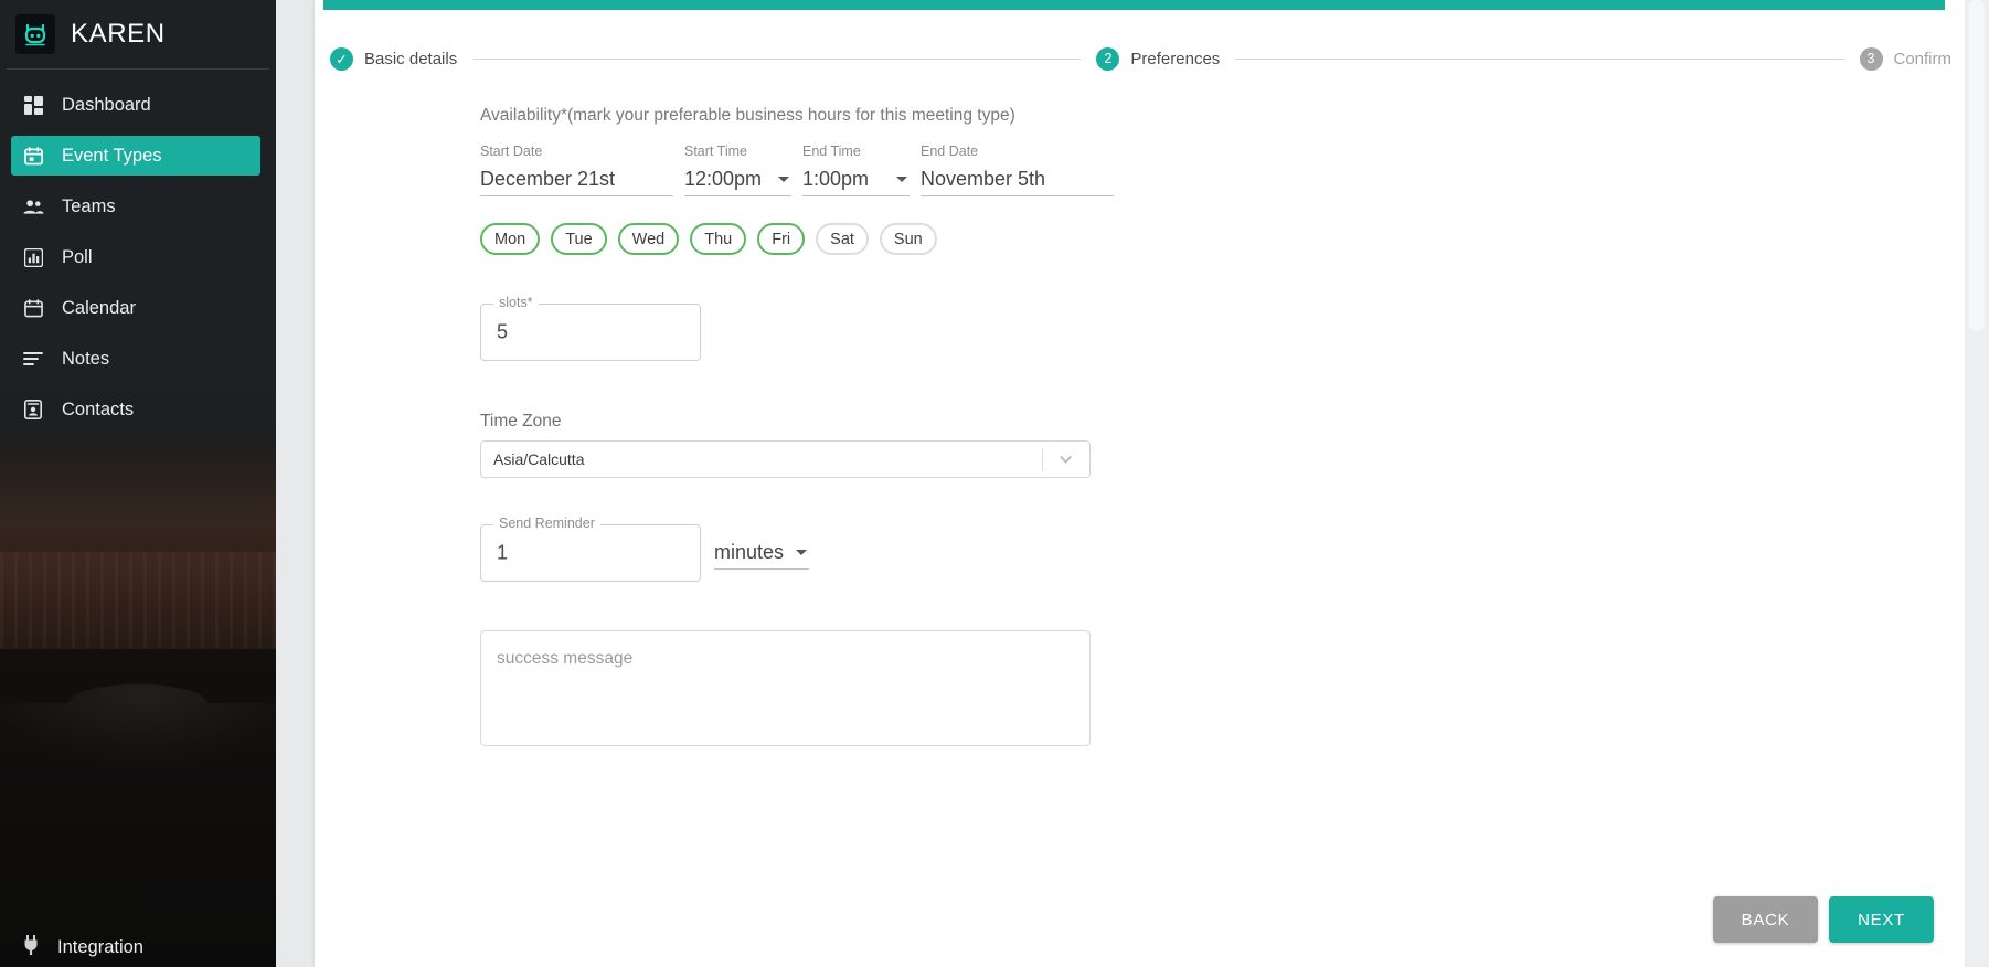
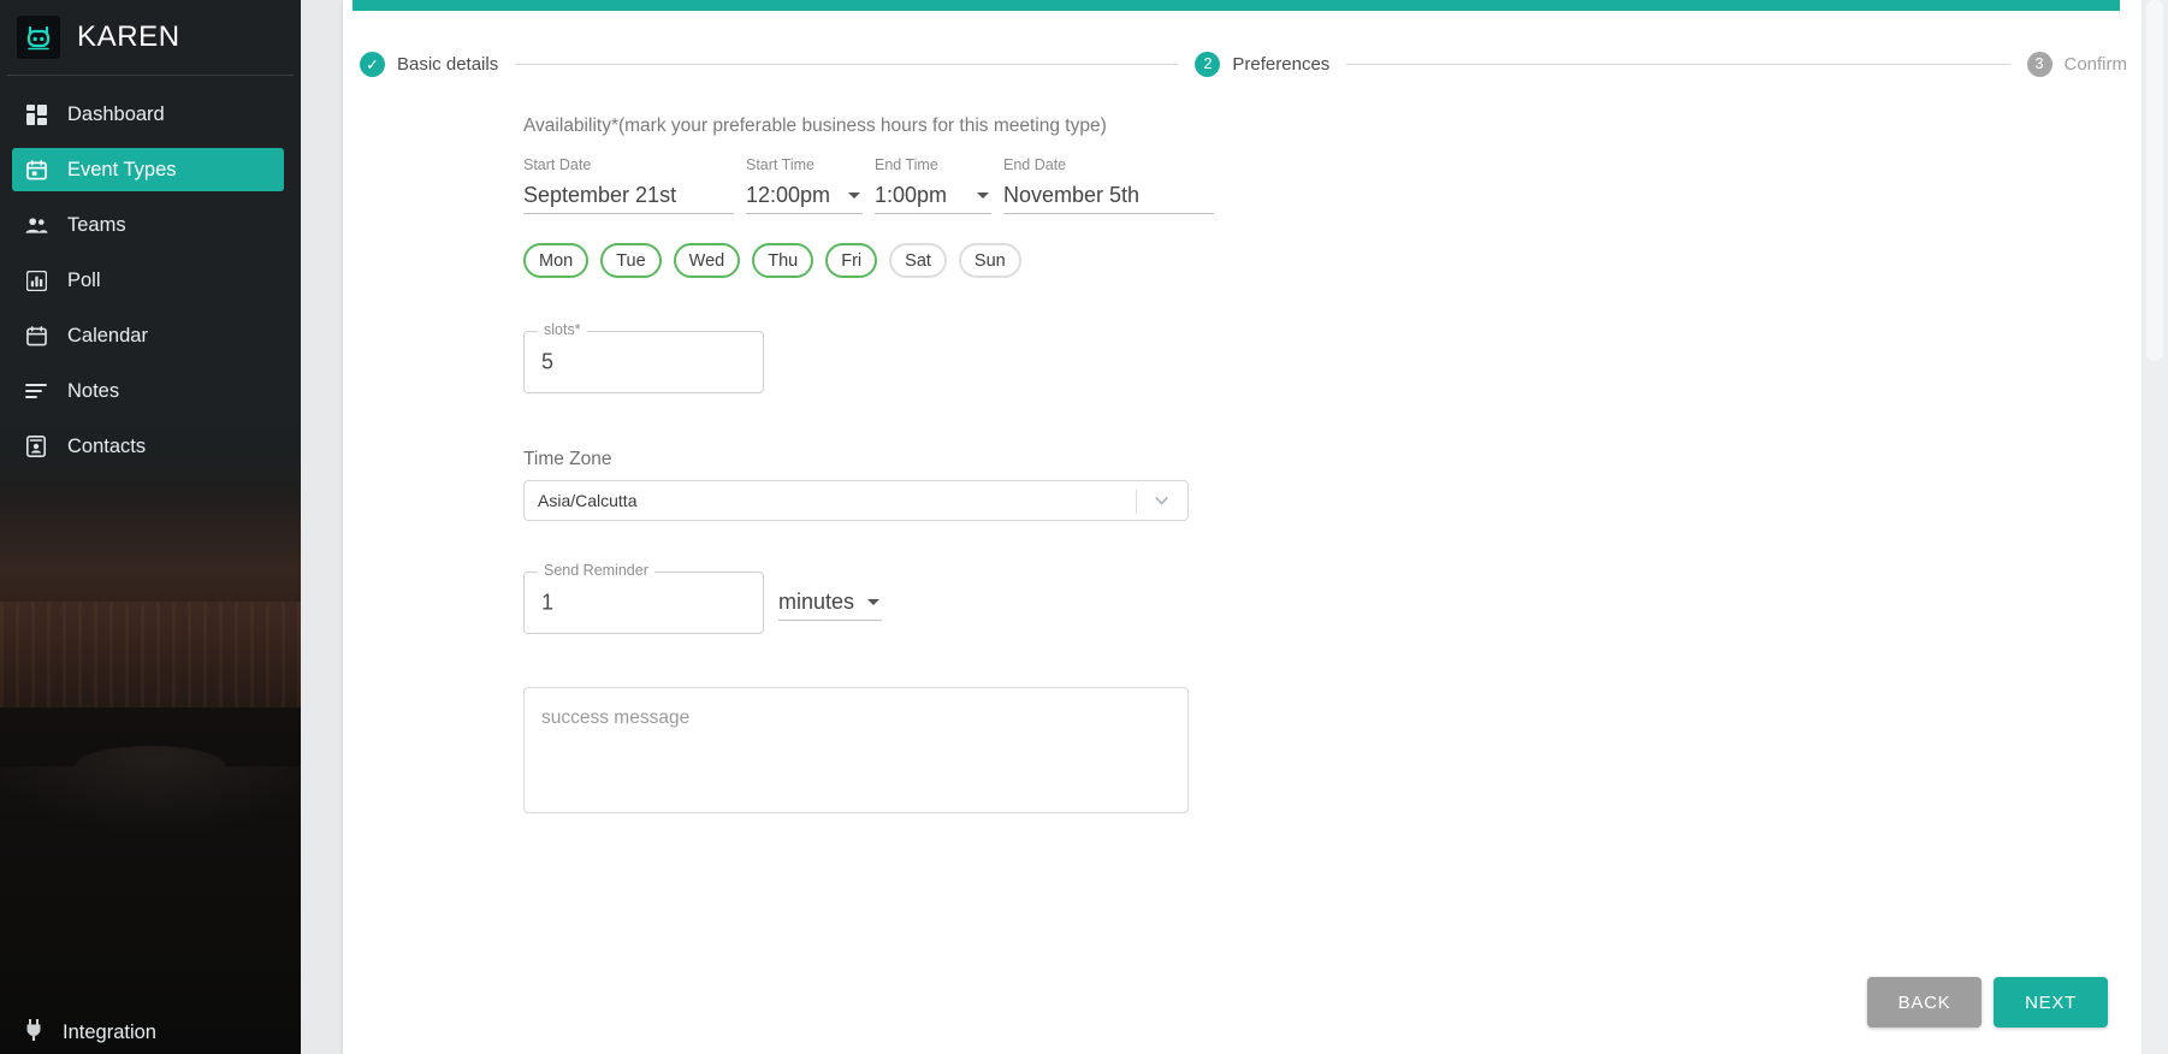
  KAREN
  Dashboard
  Event Types
  Teams
  Poll
  Calendar
  Notes
  Contacts
  Integration
  ✓
  Basic details
  2
  Preferences
  3
  Confirm
  Availability*(mark your preferable business hours for this meeting type)
  Start Date
- December 21st
+ September 21st
  Start Time
  12:00pm
  End Time
  1:00pm
  End Date
  November 5th
  Mon
  Tue
  Wed
  Thu
  Fri
  Sat
  Sun
  slots*
  5
  Time Zone
  Asia/Calcutta
  Send Reminder
  1
  minutes
  success message
  BACK
  NEXT
